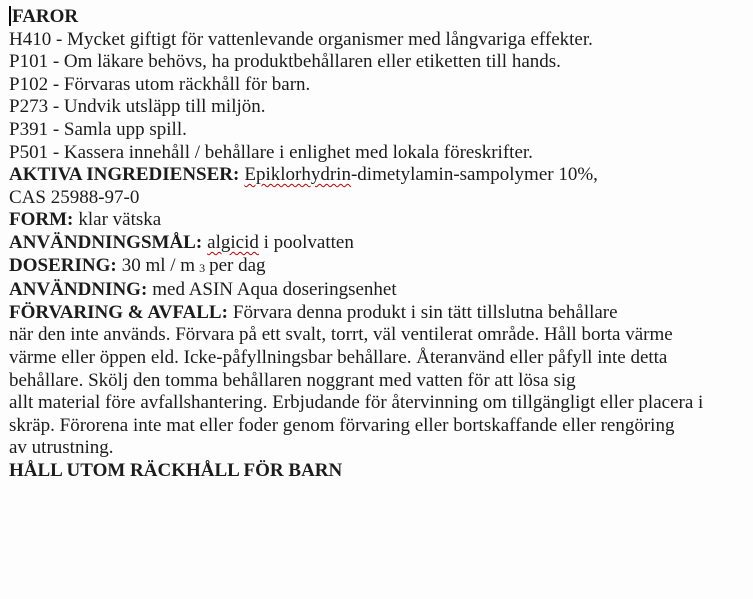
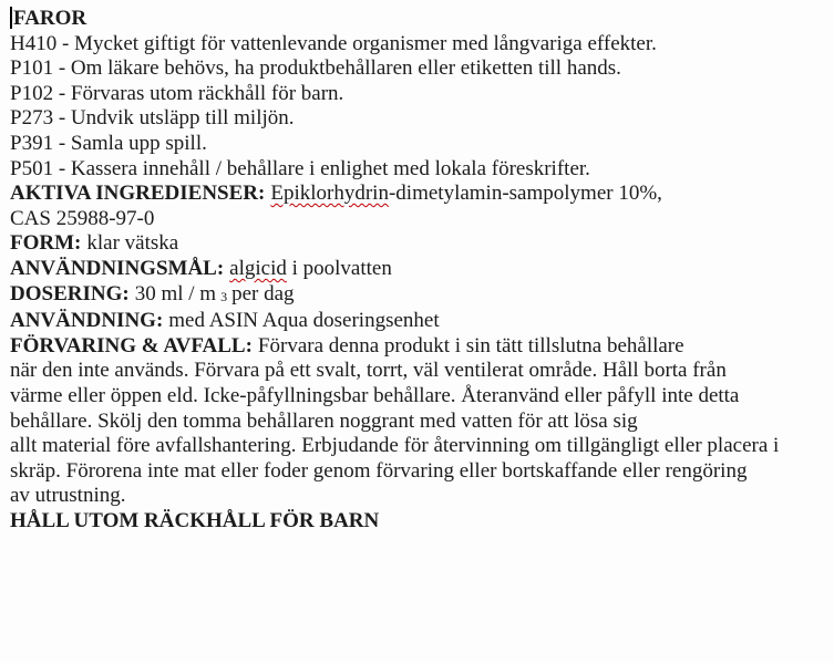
  FAROR
  H410 - Mycket giftigt för vattenlevande organismer med långvariga effekter.
  P101 - Om läkare behövs, ha produktbehållaren eller etiketten till hands.
  P102 - Förvaras utom räckhåll för barn.
  P273 - Undvik utsläpp till miljön.
  P391 - Samla upp spill.
  P501 - Kassera innehåll / behållare i enlighet med lokala föreskrifter.
  AKTIVA INGREDIENSER: Epiklorhydrin-dimetylamin-sampolymer 10%,
  CAS 25988-97-0
  FORM: klar vätska
  ANVÄNDNINGSMÅL: algicid i poolvatten
  DOSERING: 30 ml / m 3 per dag
  ANVÄNDNING: med ASIN Aqua doseringsenhet
  FÖRVARING & AVFALL: Förvara denna produkt i sin tätt tillslutna behållare
- när den inte används. Förvara på ett svalt, torrt, väl ventilerat område. Håll borta värme
+ när den inte används. Förvara på ett svalt, torrt, väl ventilerat område. Håll borta från
  värme eller öppen eld. Icke-påfyllningsbar behållare. Återanvänd eller påfyll inte detta
  behållare. Skölj den tomma behållaren noggrant med vatten för att lösa sig
  allt material före avfallshantering. Erbjudande för återvinning om tillgängligt eller placera i
  skräp. Förorena inte mat eller foder genom förvaring eller bortskaffande eller rengöring
  av utrustning.
  HÅLL UTOM RÄCKHÅLL FÖR BARN
